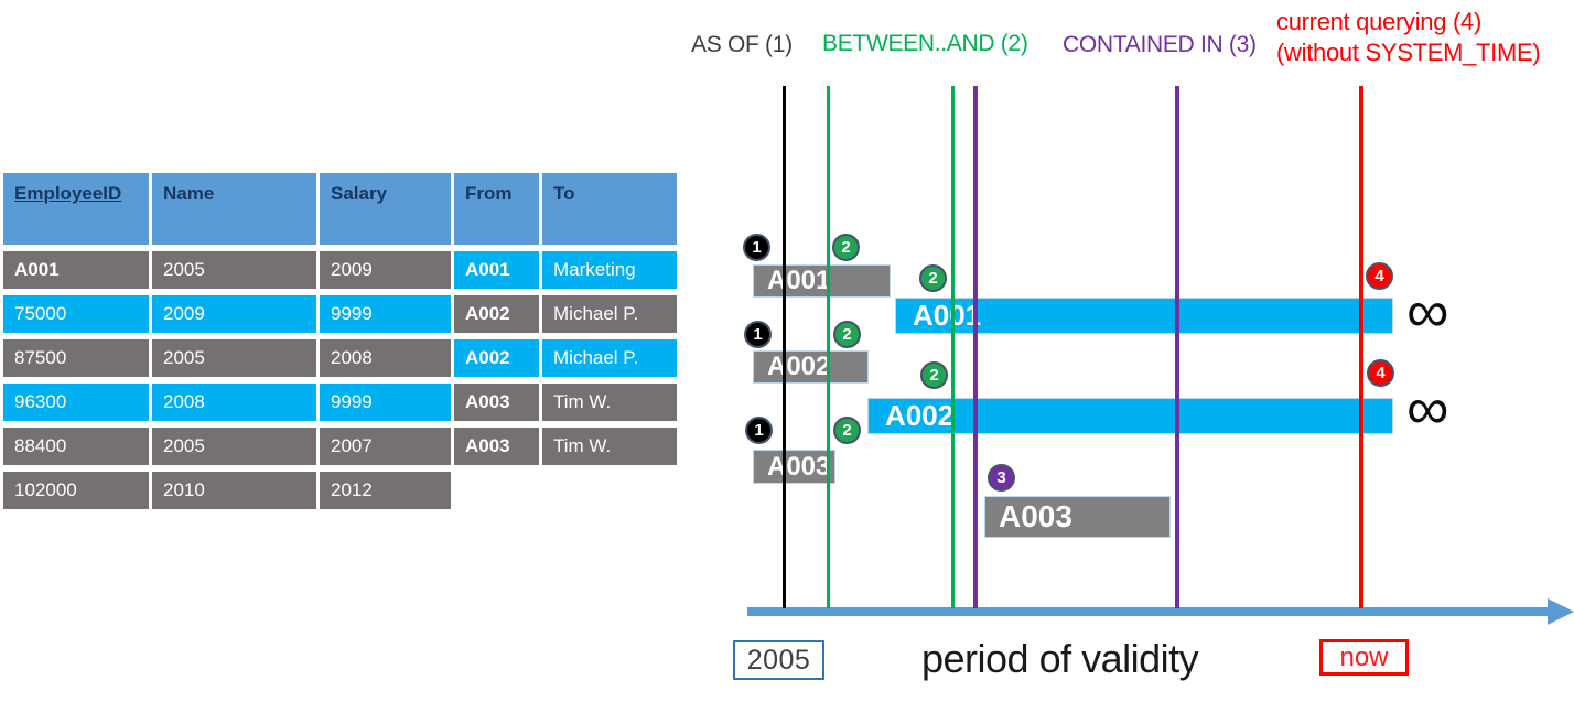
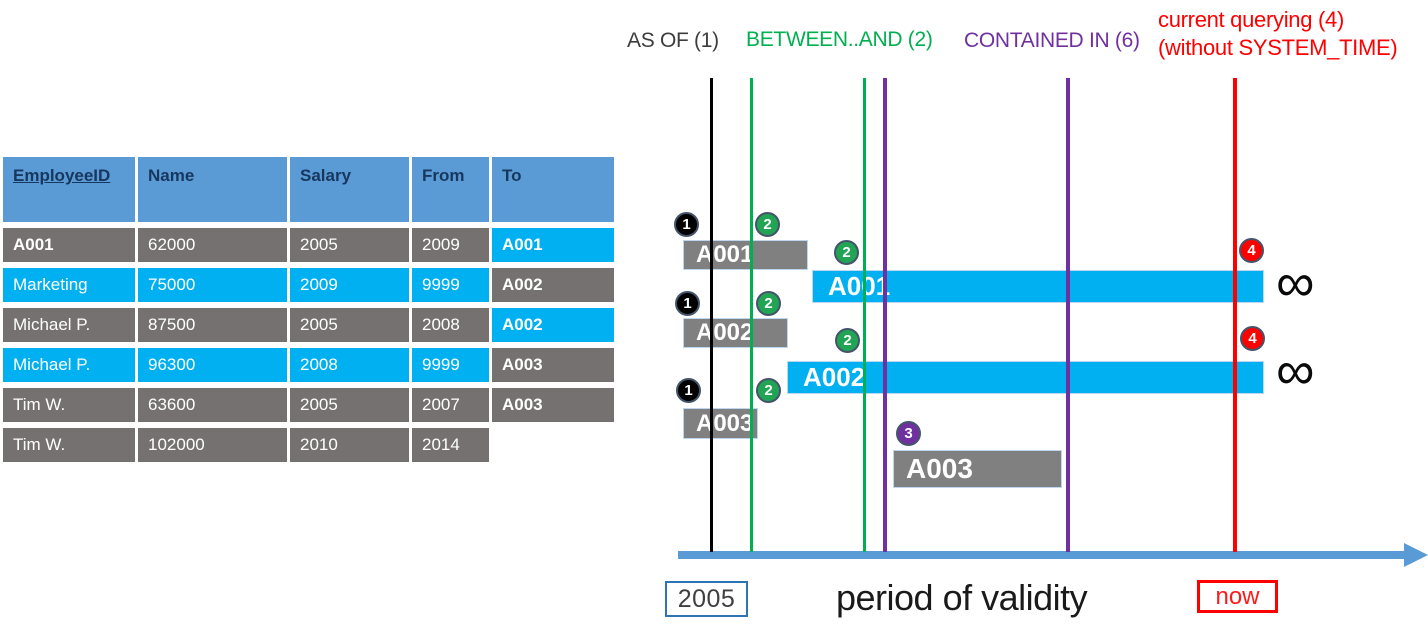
  EmployeeID
  Name
  Salary
  From
  To
  A001
+ 62000
  2005
  2009
  A001
  Marketing
  75000
  2009
  9999
  A002
  Michael P.
  87500
  2005
  2008
  A002
  Michael P.
  96300
  2008
  9999
  A003
  Tim W.
- 88400
+ 63600
  2005
  2007
  A003
  Tim W.
  102000
  2010
- 2012
+ 2014
  AS OF (1)
  BETWEEN..AND (2)
- CONTAINED IN (3)
+ CONTAINED IN (6)
  current querying (4)
  (without SYSTEM_TIME)
  A001
  A00
  A002
  A002
  A003
  A003
  1
  2
  2
  4
  1
  2
  2
  4
  1
  2
  3
  ∞
  ∞
  2005
  period of validity
  now
